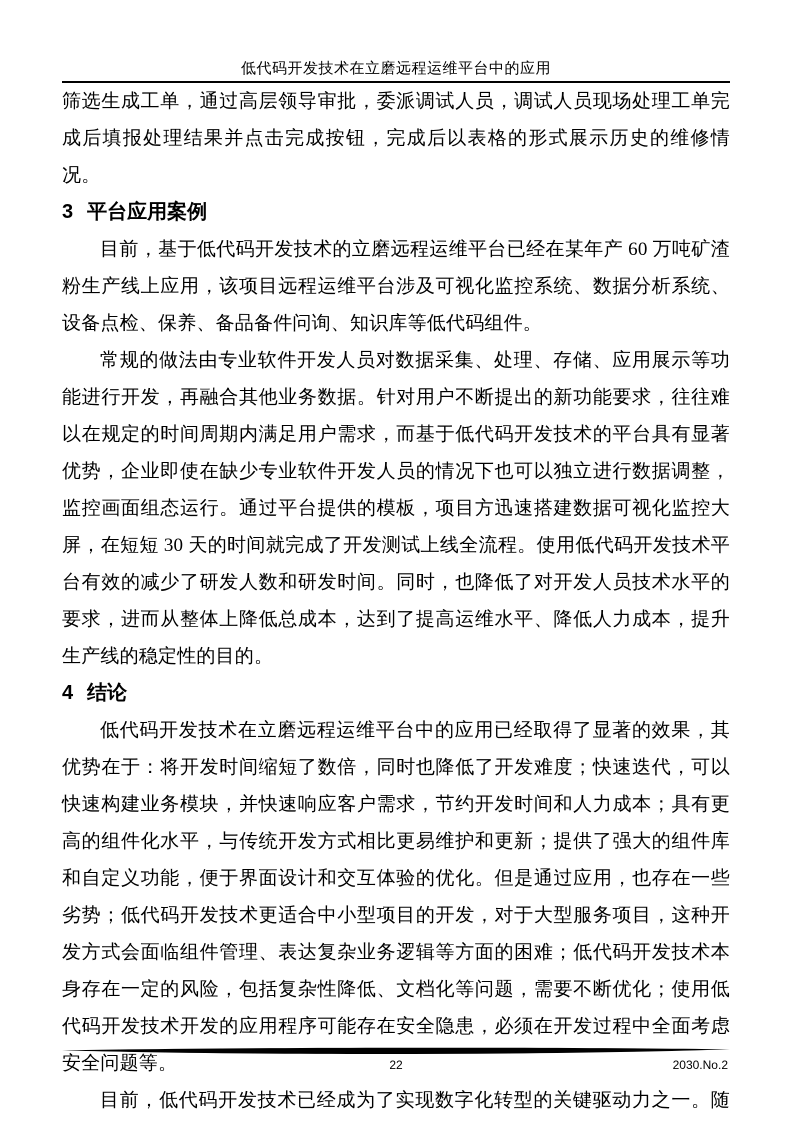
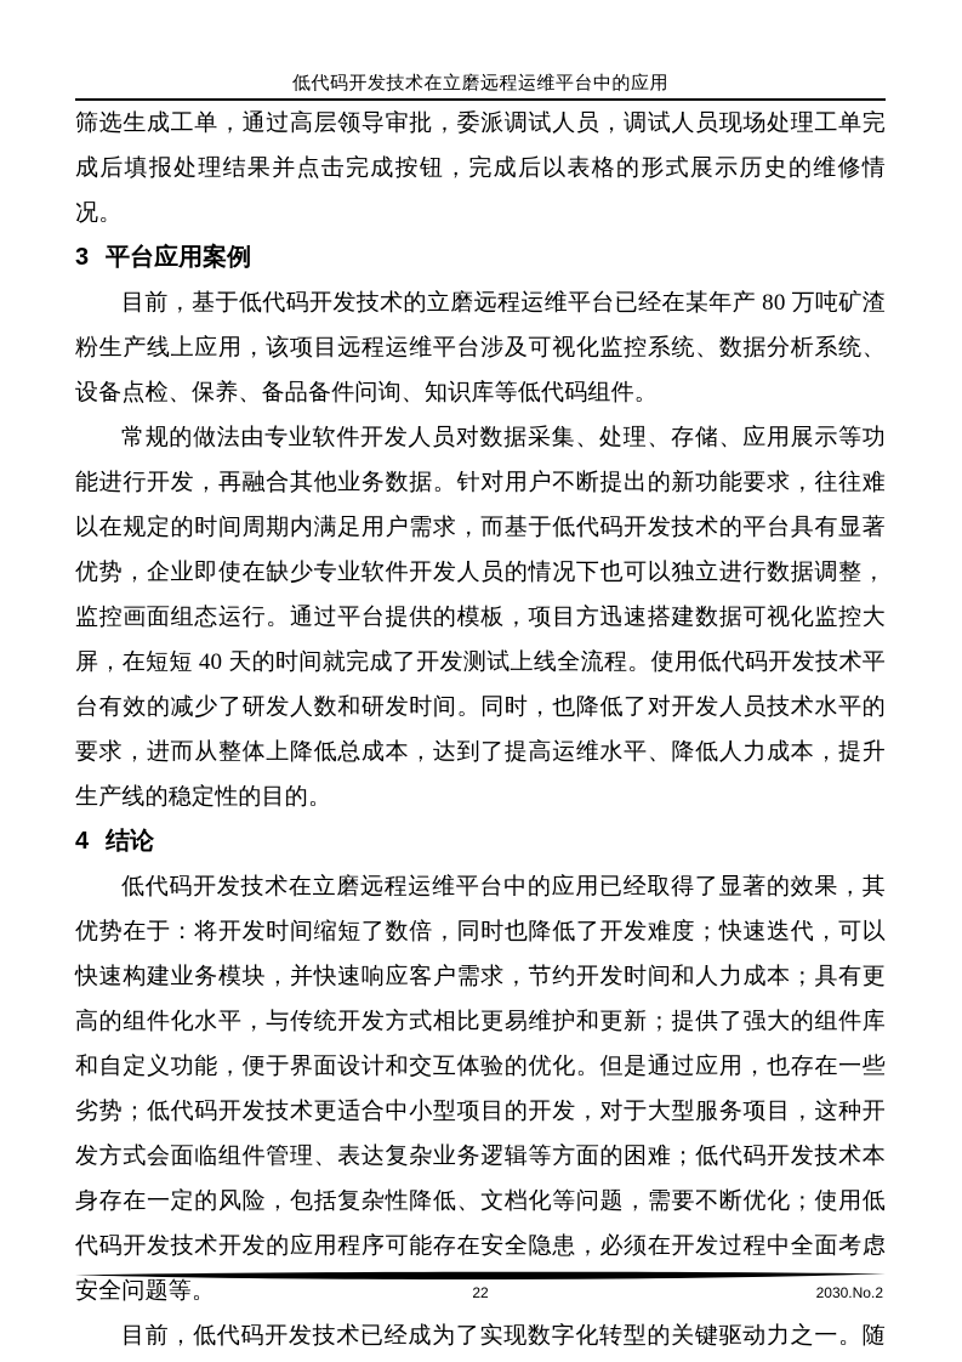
  低代码开发技术在立磨远程运维平台中的应用
  筛选生成工单，通过高层领导审批，委派调试人员，调试人员现场处理工单完成后填报处理结果并点击完成按钮，完成后以表格的形式展示历史的维修情况。
  3 平台应用案例
- 目前，基于低代码开发技术的立磨远程运维平台已经在某年产 60 万吨矿渣粉生产线上应用，该项目远程运维平台涉及可视化监控系统、数据分析系统、设备点检、保养、备品备件问询、知识库等低代码组件。
+ 目前，基于低代码开发技术的立磨远程运维平台已经在某年产 80 万吨矿渣粉生产线上应用，该项目远程运维平台涉及可视化监控系统、数据分析系统、设备点检、保养、备品备件问询、知识库等低代码组件。
- 常规的做法由专业软件开发人员对数据采集、处理、存储、应用展示等功能进行开发，再融合其他业务数据。针对用户不断提出的新功能要求，往往难以在规定的时间周期内满足用户需求，而基于低代码开发技术的平台具有显著优势，企业即使在缺少专业软件开发人员的情况下也可以独立进行数据调整，监控画面组态运行。通过平台提供的模板，项目方迅速搭建数据可视化监控大屏，在短短 30 天的时间就完成了开发测试上线全流程。使用低代码开发技术平台有效的减少了研发人数和研发时间。同时，也降低了对开发人员技术水平的要求，进而从整体上降低总成本，达到了提高运维水平、降低人力成本，提升生产线的稳定性的目的。
+ 常规的做法由专业软件开发人员对数据采集、处理、存储、应用展示等功能进行开发，再融合其他业务数据。针对用户不断提出的新功能要求，往往难以在规定的时间周期内满足用户需求，而基于低代码开发技术的平台具有显著优势，企业即使在缺少专业软件开发人员的情况下也可以独立进行数据调整，监控画面组态运行。通过平台提供的模板，项目方迅速搭建数据可视化监控大屏，在短短 40 天的时间就完成了开发测试上线全流程。使用低代码开发技术平台有效的减少了研发人数和研发时间。同时，也降低了对开发人员技术水平的要求，进而从整体上降低总成本，达到了提高运维水平、降低人力成本，提升生产线的稳定性的目的。
  4 结论
  低代码开发技术在立磨远程运维平台中的应用已经取得了显著的效果，其优势在于：将开发时间缩短了数倍，同时也降低了开发难度；快速迭代，可以快速构建业务模块，并快速响应客户需求，节约开发时间和人力成本；具有更高的组件化水平，与传统开发方式相比更易维护和更新；提供了强大的组件库和自定义功能，便于界面设计和交互体验的优化。但是通过应用，也存在一些劣势；低代码开发技术更适合中小型项目的开发，对于大型服务项目，这种开发方式会面临组件管理、表达复杂业务逻辑等方面的困难；低代码开发技术本身存在一定的风险，包括复杂性降低、文档化等问题，需要不断优化；使用低代码开发技术开发的应用程序可能存在安全隐患，必须在开发过程中全面考虑安全问题等。
  目前，低代码开发技术已经成为了实现数字化转型的关键驱动力之一。随
  22
  2030.No.2
